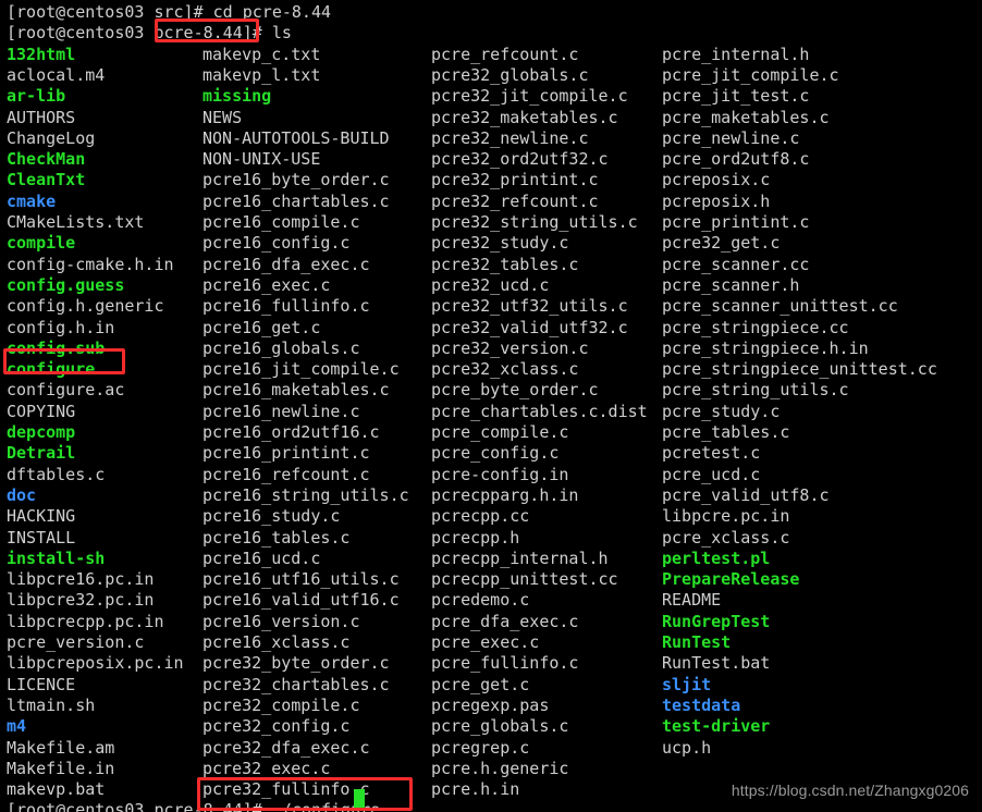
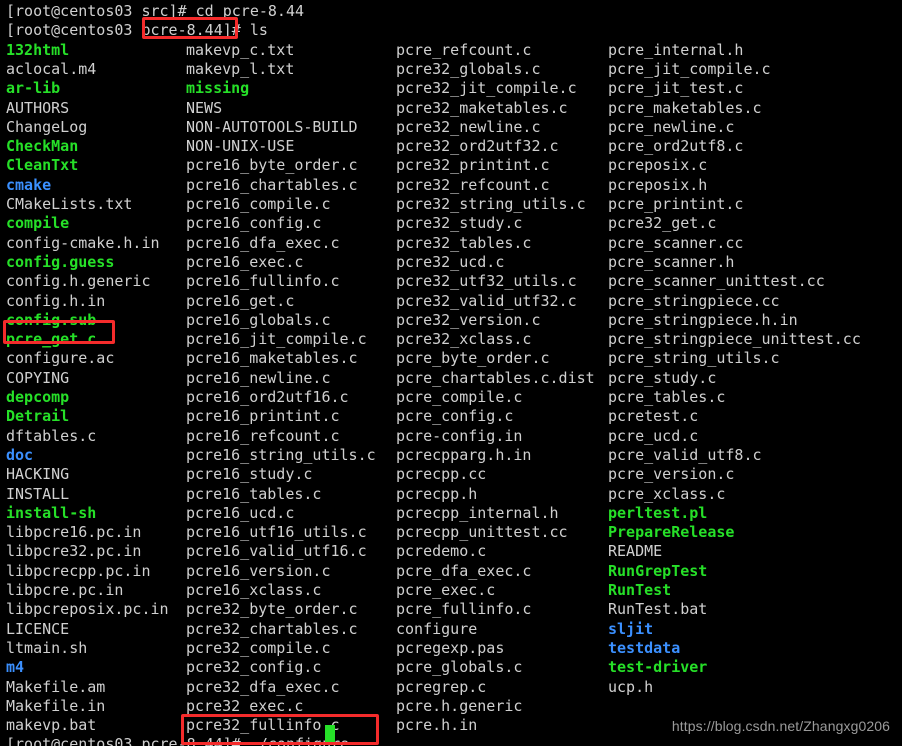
  [root@centos03 src]# cd pcre-8.44
  [root@centos03 pcre-8.44]# ls
  [root@centos03 pcre-8.44]# ./configure
  132html
  aclocal.m4
  ar-lib
  AUTHORS
  ChangeLog
  CheckMan
  CleanTxt
  cmake
  CMakeLists.txt
  compile
  config-cmake.h.in
  config.guess
  config.h.generic
  config.h.in
  config.sub
- configure
+ pcre_get.c
  configure.ac
  COPYING
  depcomp
  Detrail
  dftables.c
  doc
  HACKING
  INSTALL
  install-sh
  libpcre16.pc.in
  libpcre32.pc.in
  libpcrecpp.pc.in
- pcre_version.c
+ libpcre.pc.in
  libpcreposix.pc.in
  LICENCE
  ltmain.sh
  m4
  Makefile.am
  Makefile.in
  makevp.bat
  makevp_c.txt
  makevp_l.txt
  missing
  NEWS
  NON-AUTOTOOLS-BUILD
  NON-UNIX-USE
  pcre16_byte_order.c
  pcre16_chartables.c
  pcre16_compile.c
  pcre16_config.c
  pcre16_dfa_exec.c
  pcre16_exec.c
  pcre16_fullinfo.c
  pcre16_get.c
  pcre16_globals.c
  pcre16_jit_compile.c
  pcre16_maketables.c
  pcre16_newline.c
  pcre16_ord2utf16.c
  pcre16_printint.c
  pcre16_refcount.c
  pcre16_string_utils.c
  pcre16_study.c
  pcre16_tables.c
  pcre16_ucd.c
  pcre16_utf16_utils.c
  pcre16_valid_utf16.c
  pcre16_version.c
  pcre16_xclass.c
  pcre32_byte_order.c
  pcre32_chartables.c
  pcre32_compile.c
  pcre32_config.c
  pcre32_dfa_exec.c
  pcre32_exec.c
  pcre32_fullinfoc
  pcre_refcount.c
  pcre32_globals.c
  pcre32_jit_compile.c
  pcre32_maketables.c
  pcre32_newline.c
  pcre32_ord2utf32.c
  pcre32_printint.c
  pcre32_refcount.c
  pcre32_string_utils.c
  pcre32_study.c
  pcre32_tables.c
  pcre32_ucd.c
  pcre32_utf32_utils.c
  pcre32_valid_utf32.c
  pcre32_version.c
  pcre32_xclass.c
  pcre_byte_order.c
  pcre_chartables.c.dist
  pcre_compile.c
  pcre_config.c
  pcre-config.in
  pcrecpparg.h.in
  pcrecpp.cc
  pcrecpp.h
  pcrecpp_internal.h
  pcrecpp_unittest.cc
  pcredemo.c
  pcre_dfa_exec.c
  pcre_exec.c
  pcre_fullinfo.c
- pcre_get.c
+ configure
  pcregexp.pas
  pcre_globals.c
  pcregrep.c
  pcre.h.generic
  pcre.h.in
  pcre_internal.h
  pcre_jit_compile.c
  pcre_jit_test.c
  pcre_maketables.c
  pcre_newline.c
  pcre_ord2utf8.c
  pcreposix.c
  pcreposix.h
  pcre_printint.c
  pcre32_get.c
  pcre_scanner.cc
  pcre_scanner.h
  pcre_scanner_unittest.cc
  pcre_stringpiece.cc
  pcre_stringpiece.h.in
  pcre_stringpiece_unittest.cc
  pcre_string_utils.c
  pcre_study.c
  pcre_tables.c
  pcretest.c
  pcre_ucd.c
  pcre_valid_utf8.c
- libpcre.pc.in
+ pcre_version.c
  pcre_xclass.c
  perltest.pl
  PrepareRelease
  README
  RunGrepTest
  RunTest
  RunTest.bat
  sljit
  testdata
  test-driver
  ucp.h
  https://blog.csdn.net/Zhangxg0206
